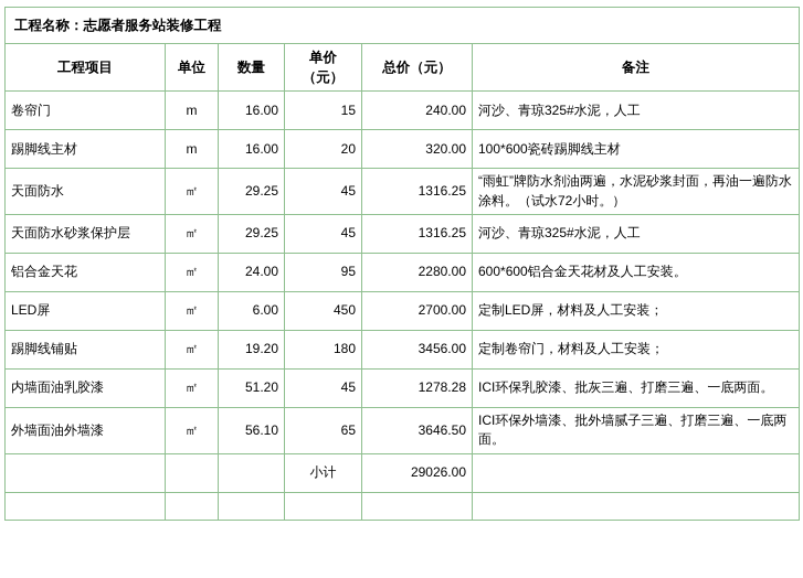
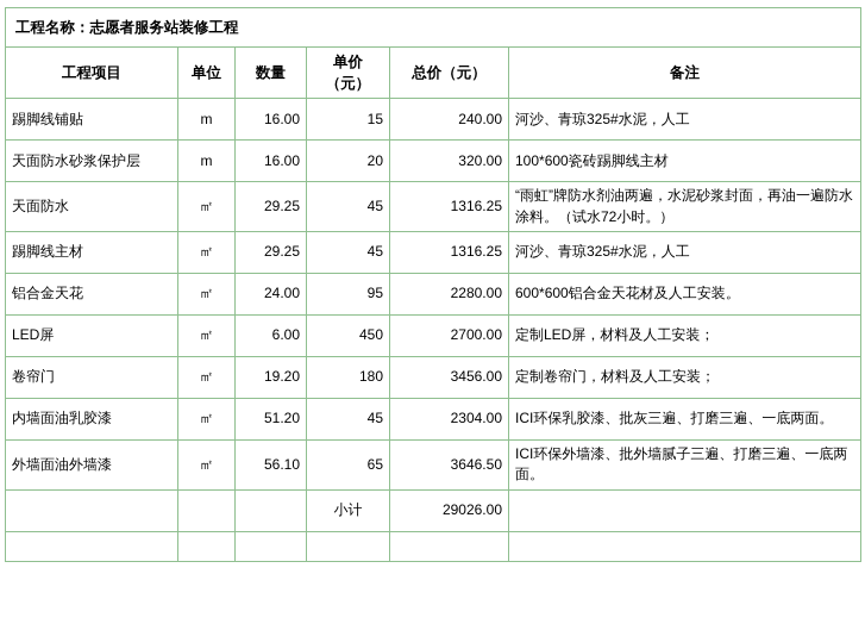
  工程名称：志愿者服务站装修工程
  工程项目	单位	数量	单价（元）	总价（元）	备注
- 卷帘门	m	16.00	15	240.00	河沙、青琼325#水泥，人工
+ 踢脚线铺贴	m	16.00	15	240.00	河沙、青琼325#水泥，人工
- 踢脚线主材	m	16.00	20	320.00	100*600瓷砖踢脚线主材
+ 天面防水砂浆保护层	m	16.00	20	320.00	100*600瓷砖踢脚线主材
  天面防水	㎡	29.25	45	1316.25	“雨虹”牌防水剂油两遍，水泥砂浆封面，再油一遍防水涂料。（试水72小时。）
- 天面防水砂浆保护层	㎡	29.25	45	1316.25	河沙、青琼325#水泥，人工
+ 踢脚线主材	㎡	29.25	45	1316.25	河沙、青琼325#水泥，人工
  铝合金天花	㎡	24.00	95	2280.00	600*600铝合金天花材及人工安装。
  LED屏	㎡	6.00	450	2700.00	定制LED屏，材料及人工安装；
- 踢脚线铺贴	㎡	19.20	180	3456.00	定制卷帘门，材料及人工安装；
+ 卷帘门	㎡	19.20	180	3456.00	定制卷帘门，材料及人工安装；
- 内墙面油乳胶漆	㎡	51.20	45	1278.28	ICI环保乳胶漆、批灰三遍、打磨三遍、一底两面。
+ 内墙面油乳胶漆	㎡	51.20	45	2304.00	ICI环保乳胶漆、批灰三遍、打磨三遍、一底两面。
  外墙面油外墙漆	㎡	56.10	65	3646.50	ICI环保外墙漆、批外墙腻子三遍、打磨三遍、一底两面。
  			小计	29026.00
